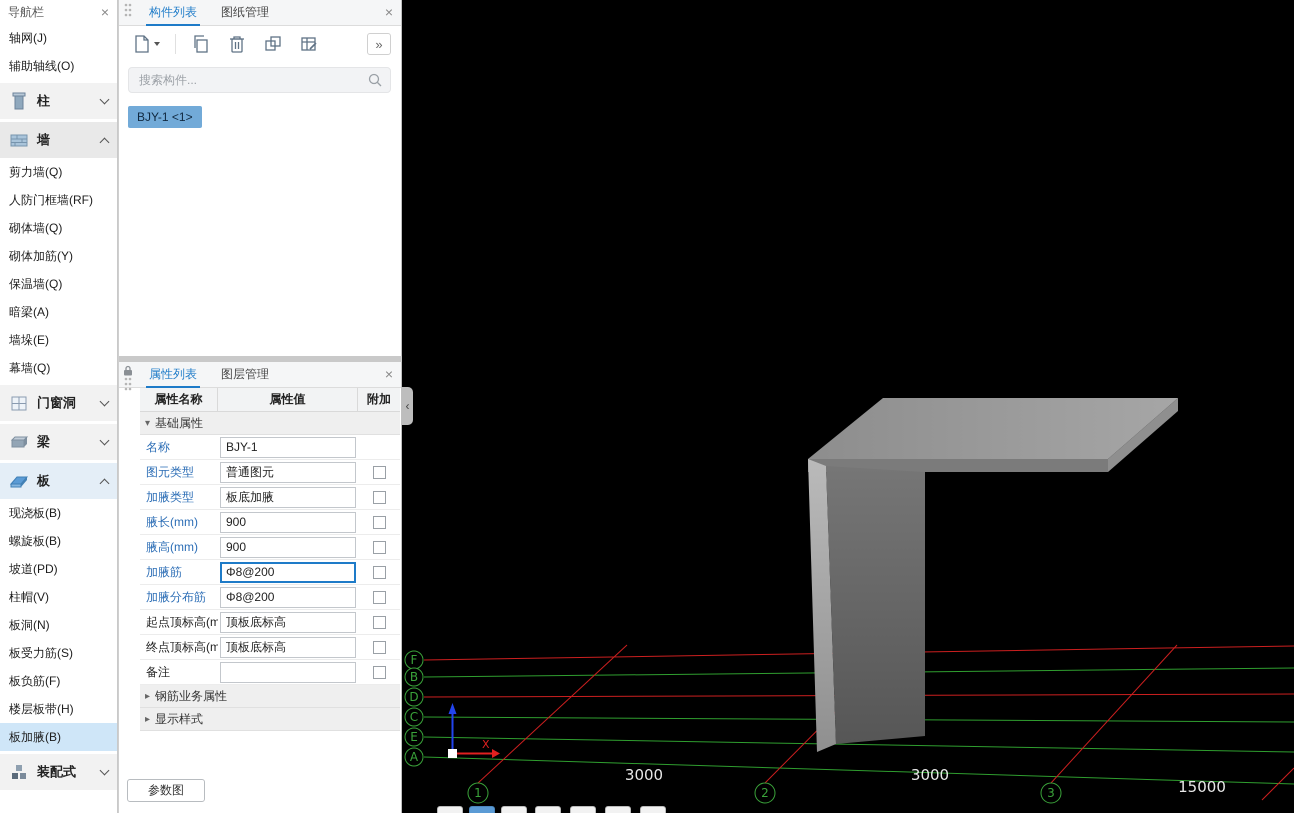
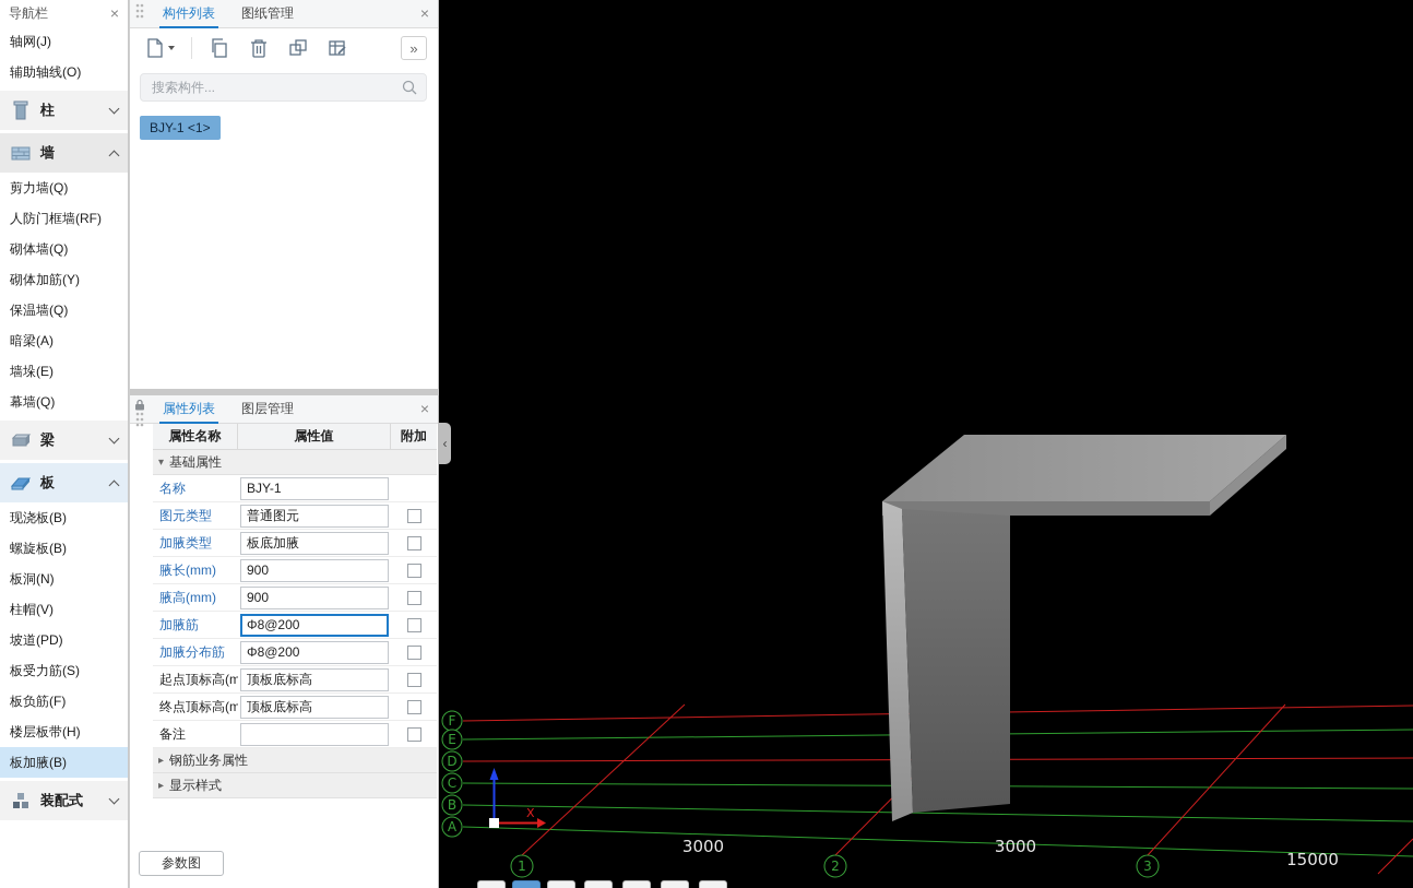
  导航栏
  ×
  轴网(J)
  辅助轴线(O)
  柱
  墙
  剪力墙(Q)
  人防门框墙(RF)
  砌体墙(Q)
  砌体加筋(Y)
  保温墙(Q)
  暗梁(A)
  墙垛(E)
  幕墙(Q)
- 门窗洞
  梁
  板
  现浇板(B)
  螺旋板(B)
- 坡道(PD)
+ 板洞(N)
  柱帽(V)
- 板洞(N)
+ 坡道(PD)
  板受力筋(S)
  板负筋(F)
  楼层板带(H)
  板加腋(B)
  装配式
  构件列表
  图纸管理
  ×
  »
  搜索构件...
  BJY-1 <1>
  属性列表
  图层管理
  ×
  属性名称
  属性值
  附加
  ▾
  基础属性
  名称
  BJY-1
  图元类型
  普通图元
  加腋类型
  板底加腋
  腋长(mm)
  900
  腋高(mm)
  900
  加腋筋
  Φ8@200
  加腋分布筋
  Φ8@200
  起点顶标高(m
  顶板底标高
  终点顶标高(m
  顶板底标高
  备注
  ▸
  钢筋业务属性
  ▸
  显示样式
  参数图
  F
- B
+ E
  D
  C
- E
+ B
  A
  1
  2
  3
  3000
  3000
  15000
  X
  ‹
